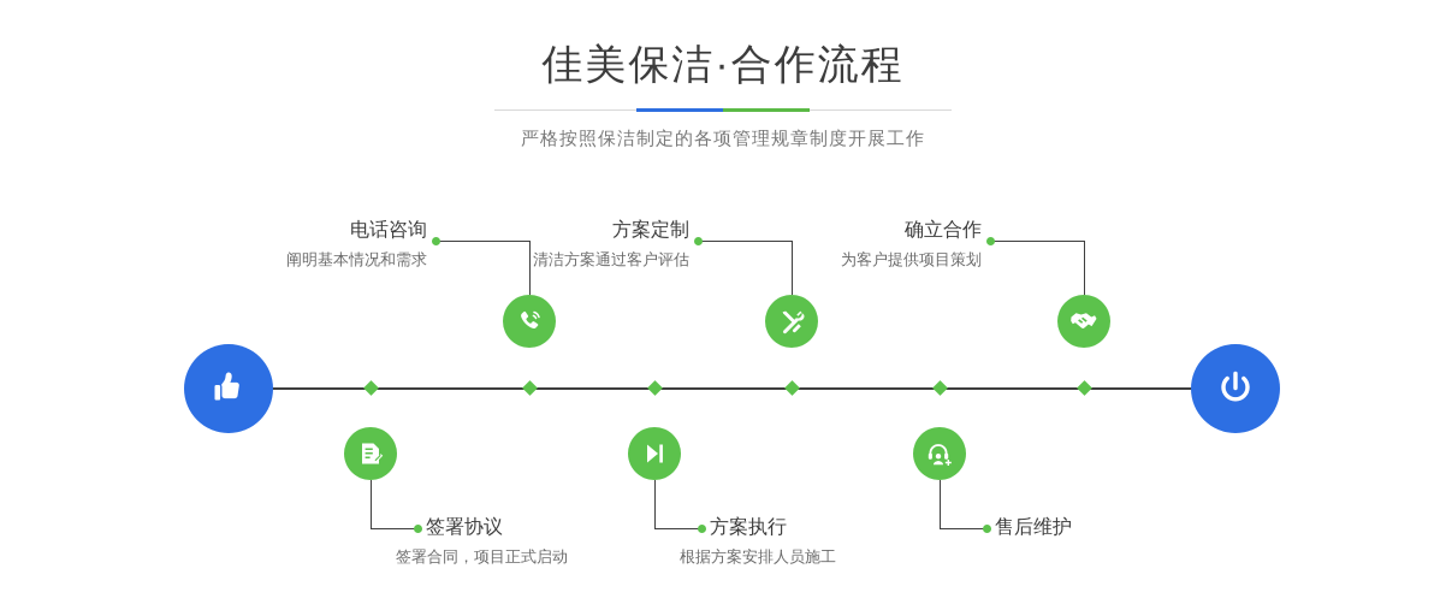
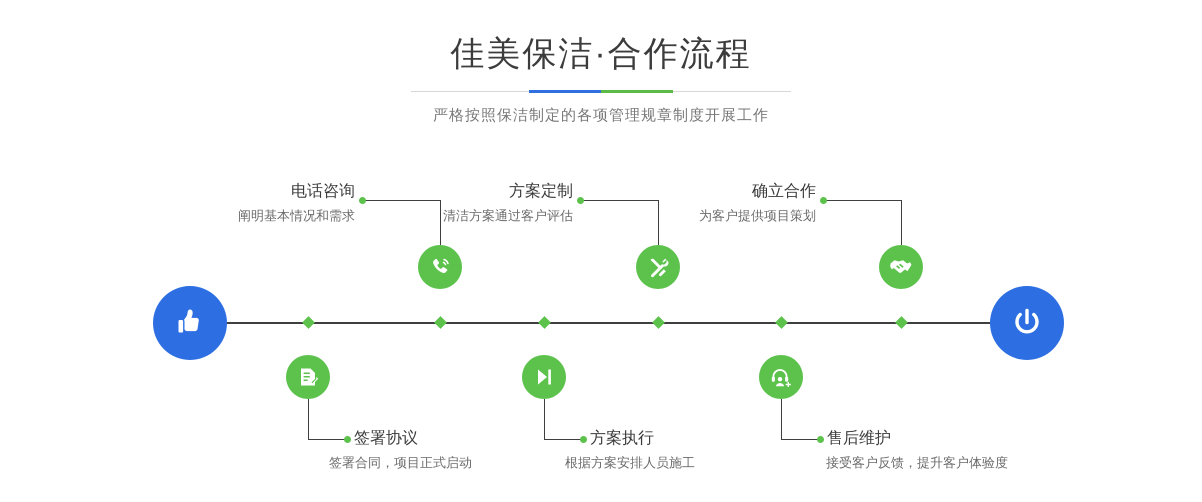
  佳美保洁·合作流程
  严格按照保洁制定的各项管理规章制度开展工作
  电话咨询
  阐明基本情况和需求
  签署协议
  签署合同，项目正式启动
  方案定制
  清洁方案通过客户评估
  方案执行
  根据方案安排人员施工
  确立合作
  为客户提供项目策划
  售后维护
+ 接受客户反馈，提升客户体验度
